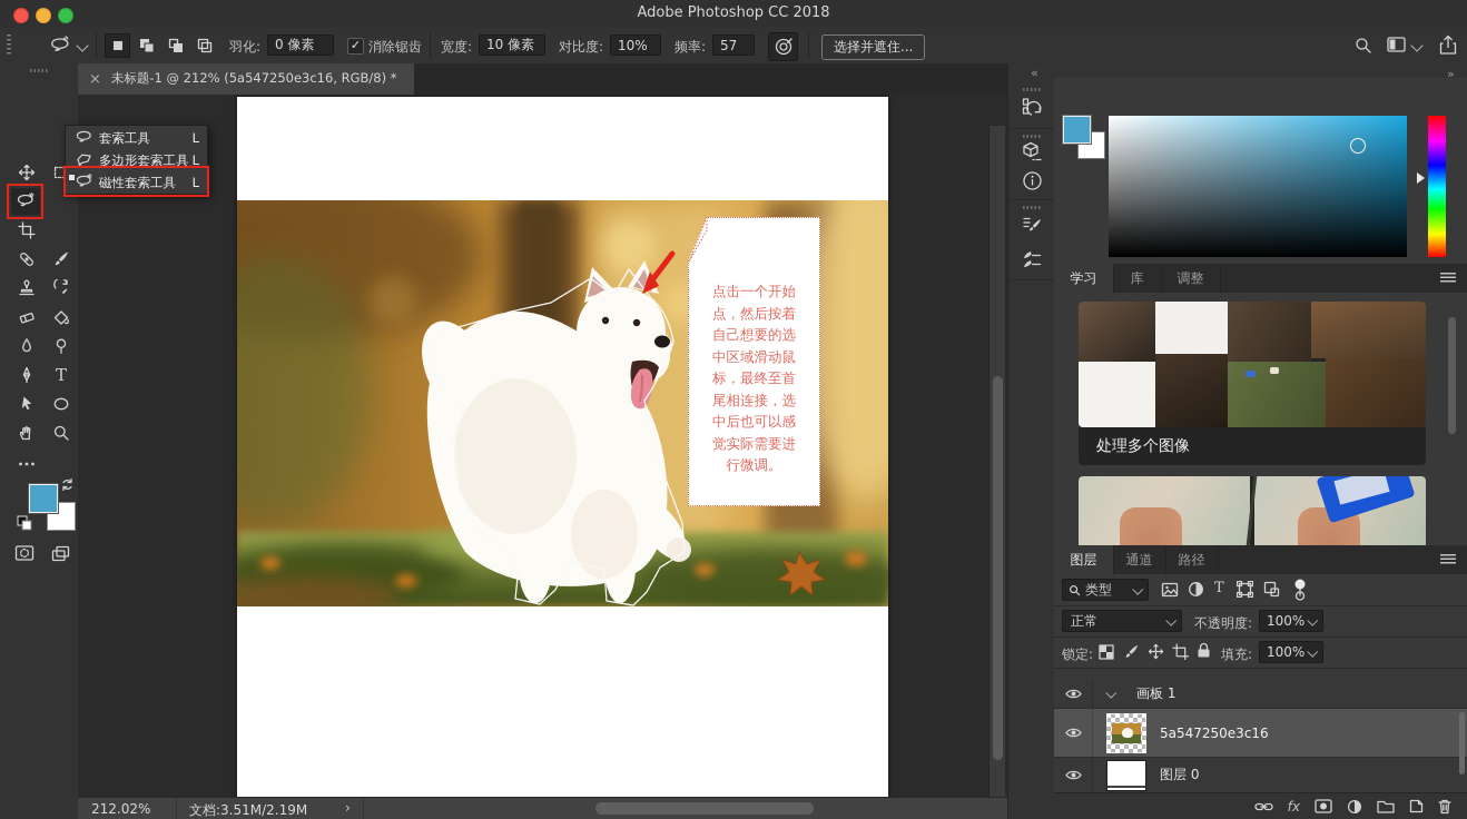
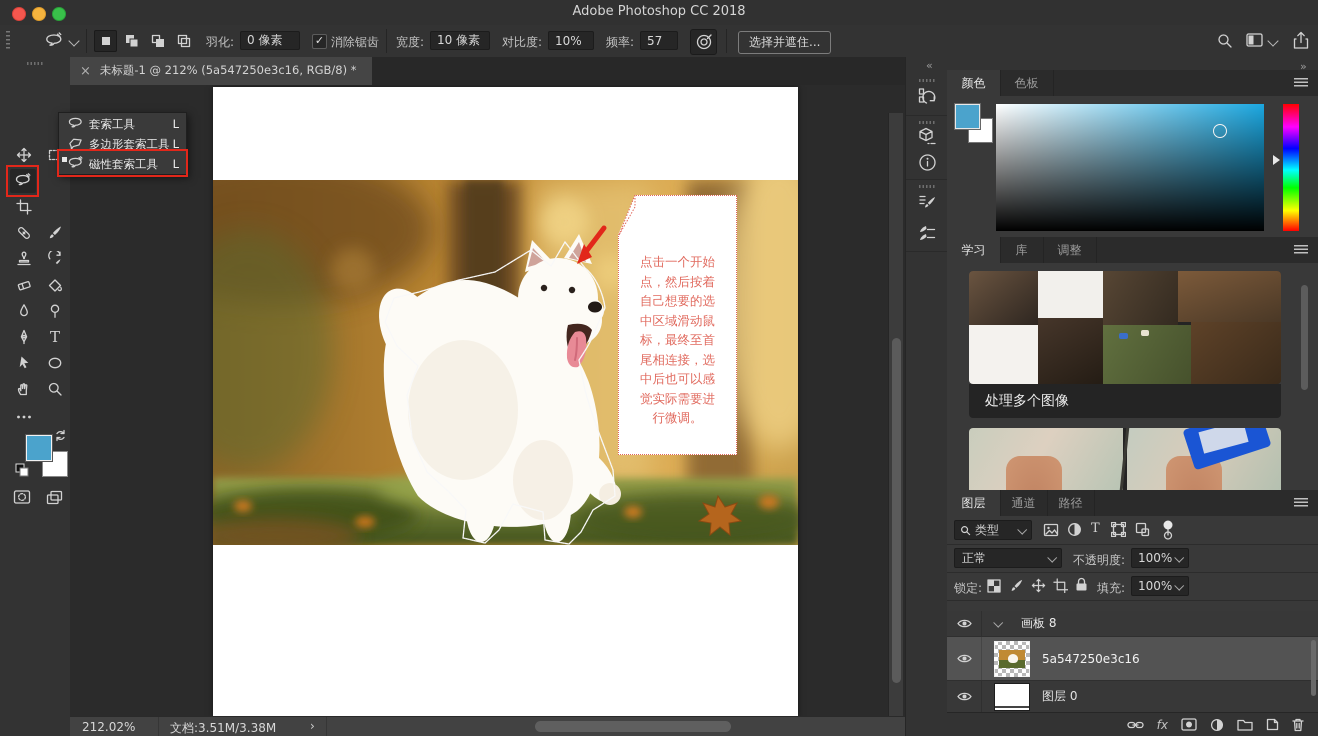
  Adobe Photoshop CC 2018
  羽化:
  0 像素
  ✓
  消除锯齿
  宽度:
  10 像素
  对比度:
  10%
  频率:
  57
  选择并遮住...
  T
  套索工具
  L
  多边形套索工具
  L
  磁性套索工具
  L
  ×
  未标题-1 @ 212% (5a547250e3c16, RGB/8) *
  点击一个开始
  点，然后按着
  自己想要的选
  中区域滑动鼠
  标，最终至首
  尾相连接，选
  中后也可以感
  觉实际需要进
  行微调。
  212.02%
- 文档:3.51M/2.19M
+ 文档:3.51M/3.38M
  ›
  «
  »
+ 颜色
+ 色板
  学习
  库
  调整
  处理多个图像
  图层
  通道
  路径
  类型
  T
  正常
  不透明度:
  100%
  锁定:
  填充:
  100%
- 画板 1
+ 画板 8
  5a547250e3c16
  图层 0
  fx
